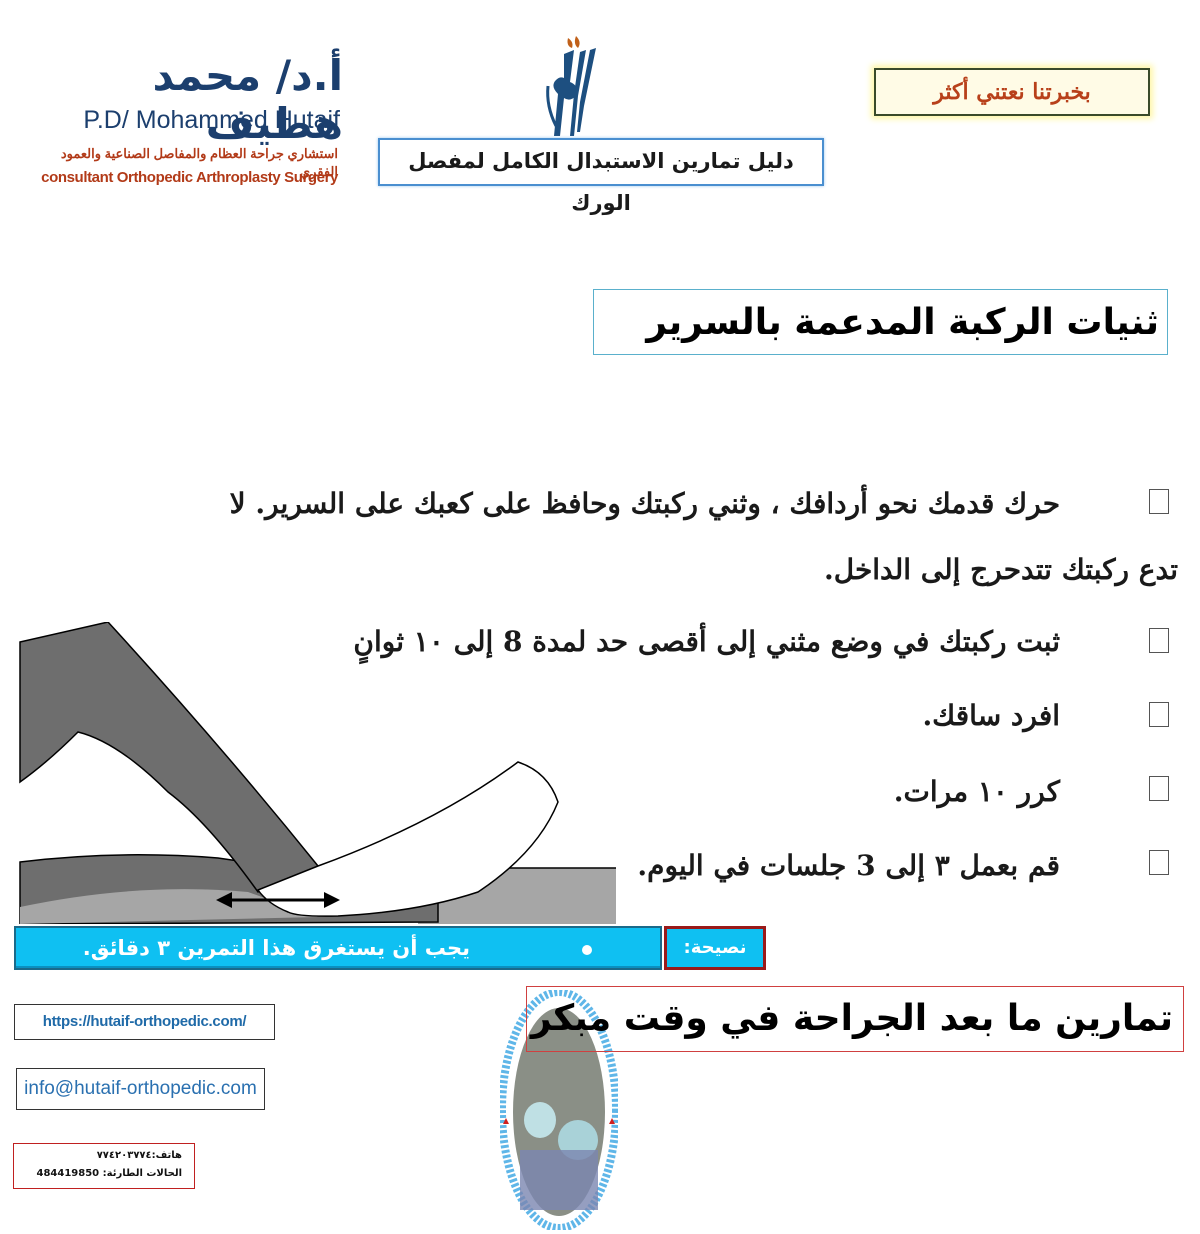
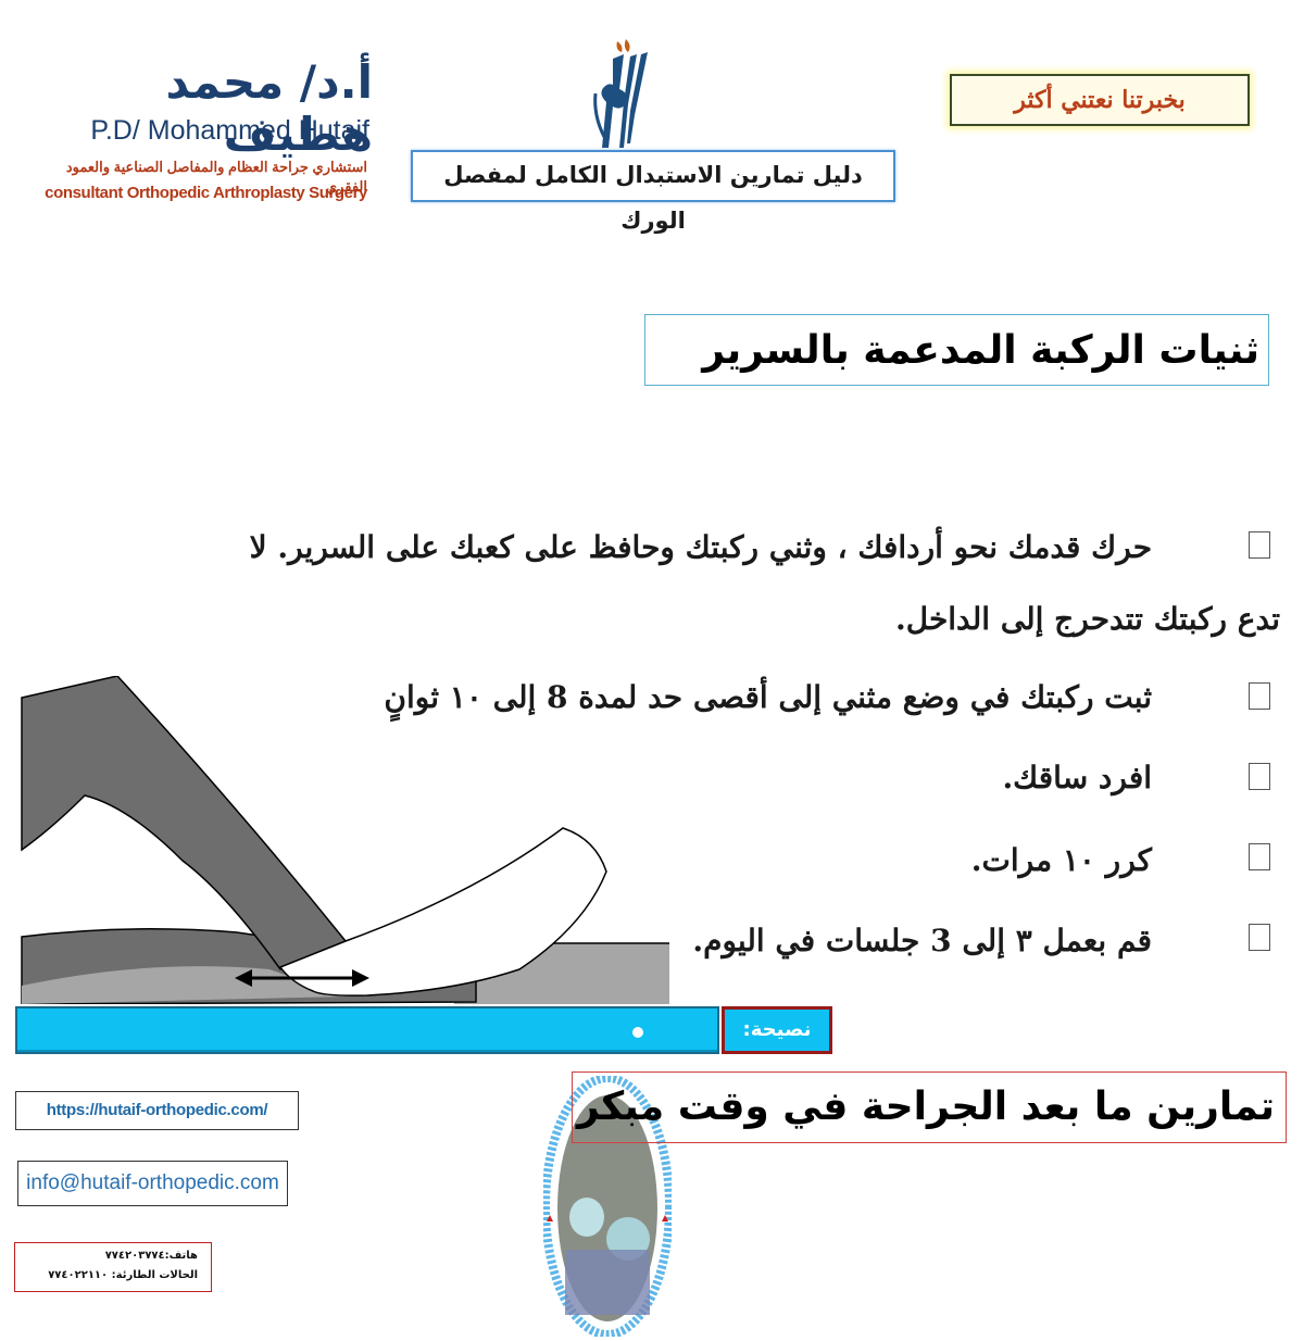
  أ.د/ محمد هطيف
  P.D/ Mohammed Hutaif
  استشاري جراحة العظام والمفاصل الصناعية والعمود الفقري
  consultant Orthopedic Arthroplasty Surgery
  دليل تمارين الاستبدال الكامل لمفصل الورك
  بخبرتنا نعتني أكثر
  ثنيات الركبة المدعمة بالسرير
  حرك قدمك نحو أردافك ، وثني ركبتك وحافظ على كعبك على السرير. لا
  تدع ركبتك تتدحرج إلى الداخل.
  ثبت ركبتك في وضع مثني إلى أقصى حد لمدة 8 إلى ١٠ ثوانٍ
  افرد ساقك.
  كرر ١٠ مرات.
  قم بعمل ٣ إلى 3 جلسات في اليوم.
- يجب أن يستغرق هذا التمرين ٣ دقائق.
  نصيحة:
  https://hutaif-orthopedic.com/
  info@hutaif-orthopedic.com
  هاتف:٧٧٤٢٠٣٧٧٤
- الحالات الطارئة: 484419850
+ الحالات الطارئة: ٧٧٤٠٢٢١١٠
  تمارين ما بعد الجراحة في وقت مبكر
